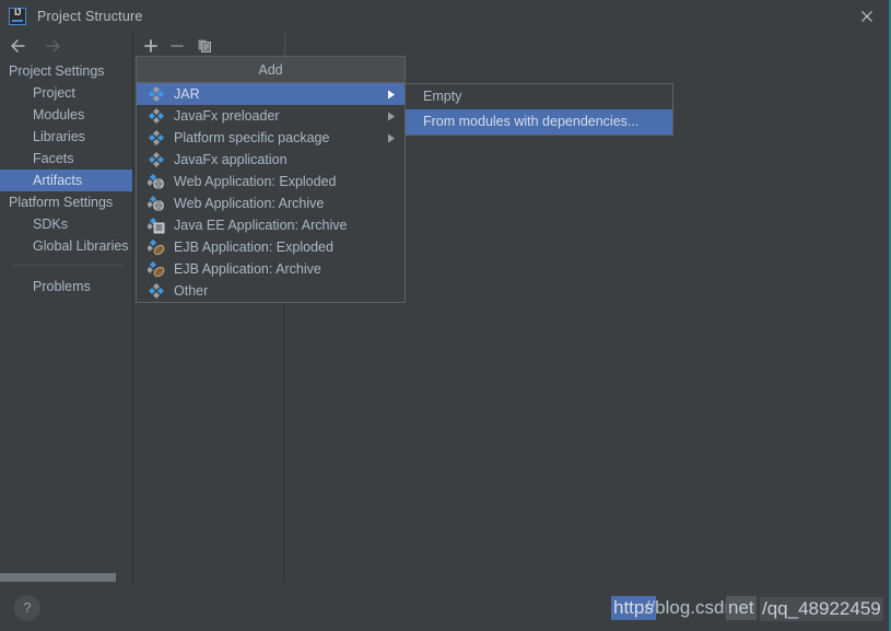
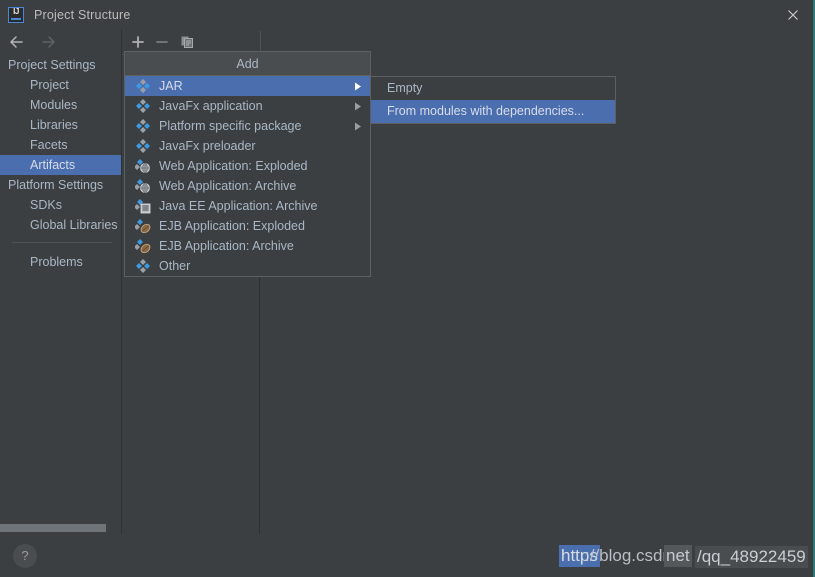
  Project Structure
  Project Settings
  Project
  Modules
  Libraries
  Facets
  Artifacts
  Platform Settings
  SDKs
  Global Libraries
  Problems
  Add
  JAR
- JavaFx preloader
+ JavaFx application
  Platform specific package
- JavaFx application
+ JavaFx preloader
  Web Application: Exploded
  Web Application: Archive
  Java EE Application: Archive
  EJB Application: Exploded
  EJB Application: Archive
  Other
  Empty
  From modules with dependencies...
  ?
  https
  ://blog.csd
  net
  /qq_48922459
